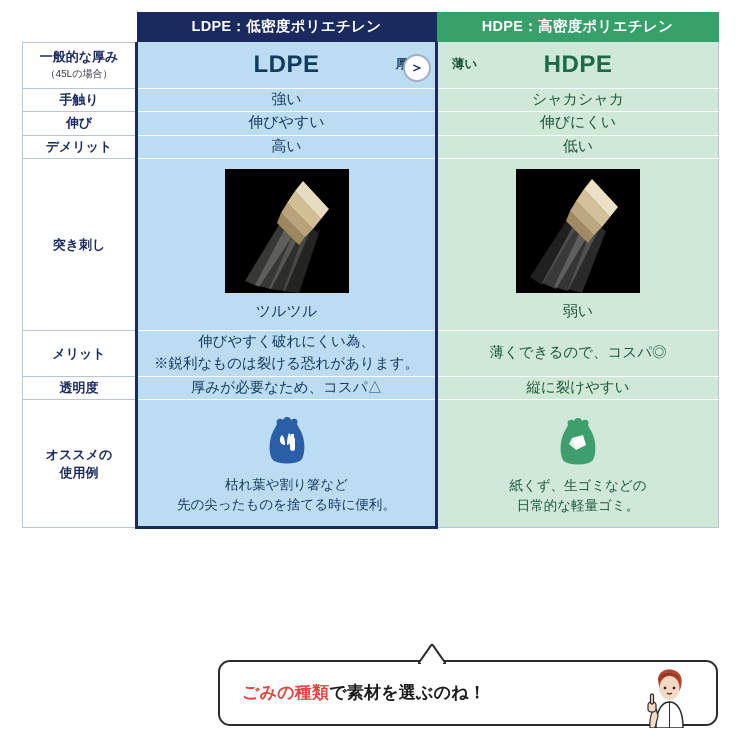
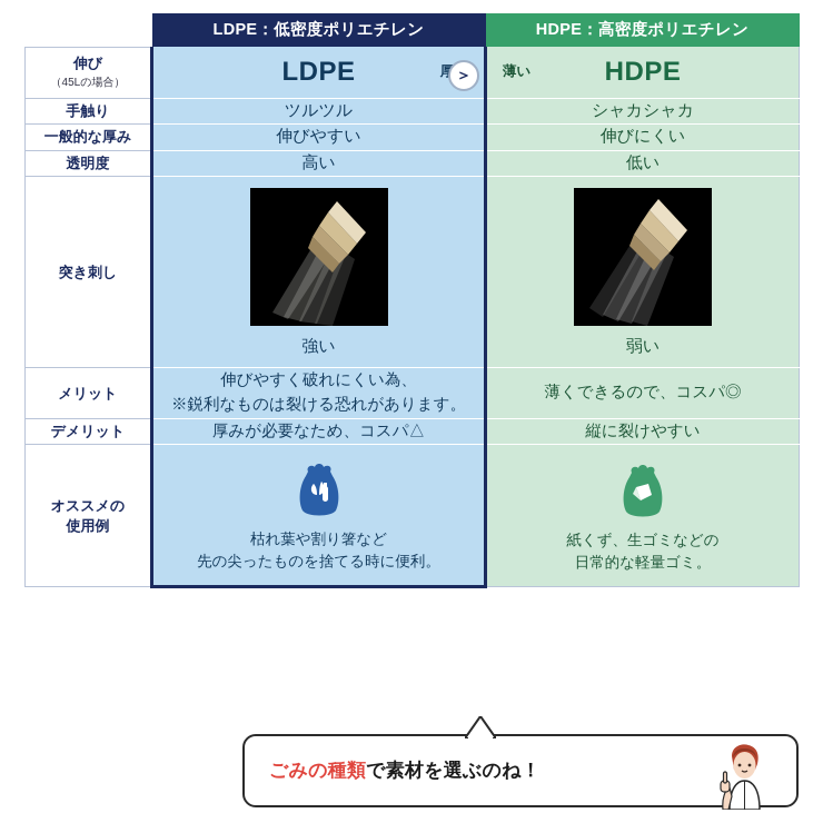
  	LDPE：低密度ポリエチレン	HDPE：高密度ポリエチレン
- 一般的な厚み （45Lの場合）	LDPE 厚	薄い HDPE
+ 伸び （45Lの場合）	LDPE 厚	薄い HDPE
- 手触り	強い	シャカシャカ
+ 手触り	ツルツル	シャカシャカ
- 伸び	伸びやすい	伸びにくい
+ 一般的な厚み	伸びやすい	伸びにくい
- デメリット	高い	低い
+ 透明度	高い	低い
- 突き刺し	ツルツル	弱い
+ 突き刺し	強い	弱い
  メリット	伸びやすく破れにくい為、 ※鋭利なものは裂ける恐れがあります。	薄くできるので、コスパ◎
- 透明度	厚みが必要なため、コスパ△	縦に裂けやすい
+ デメリット	厚みが必要なため、コスパ△	縦に裂けやすい
  オススメの 使用例	枯れ葉や割り箸など 先の尖ったものを捨てる時に便利。	紙くず、生ゴミなどの 日常的な軽量ゴミ。
  ＞
  ごみの種類で素材を選ぶのね！
